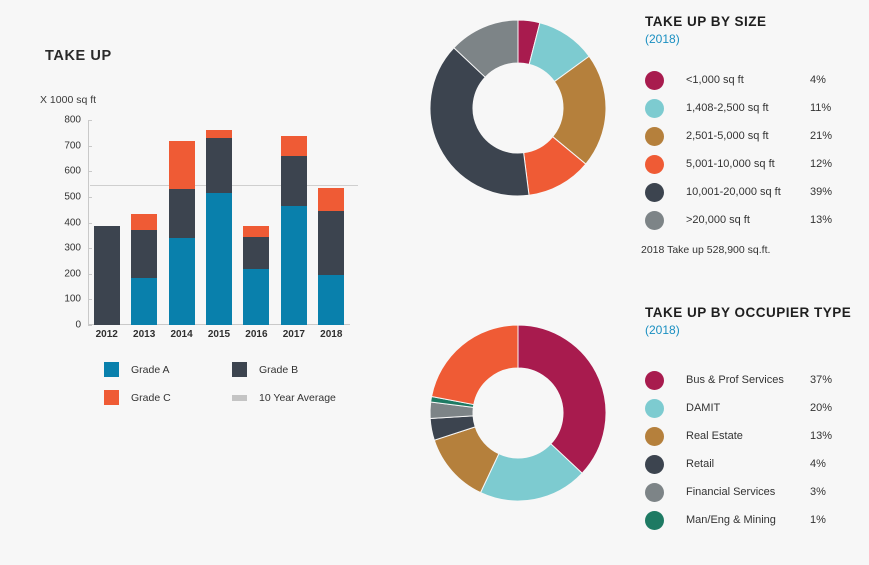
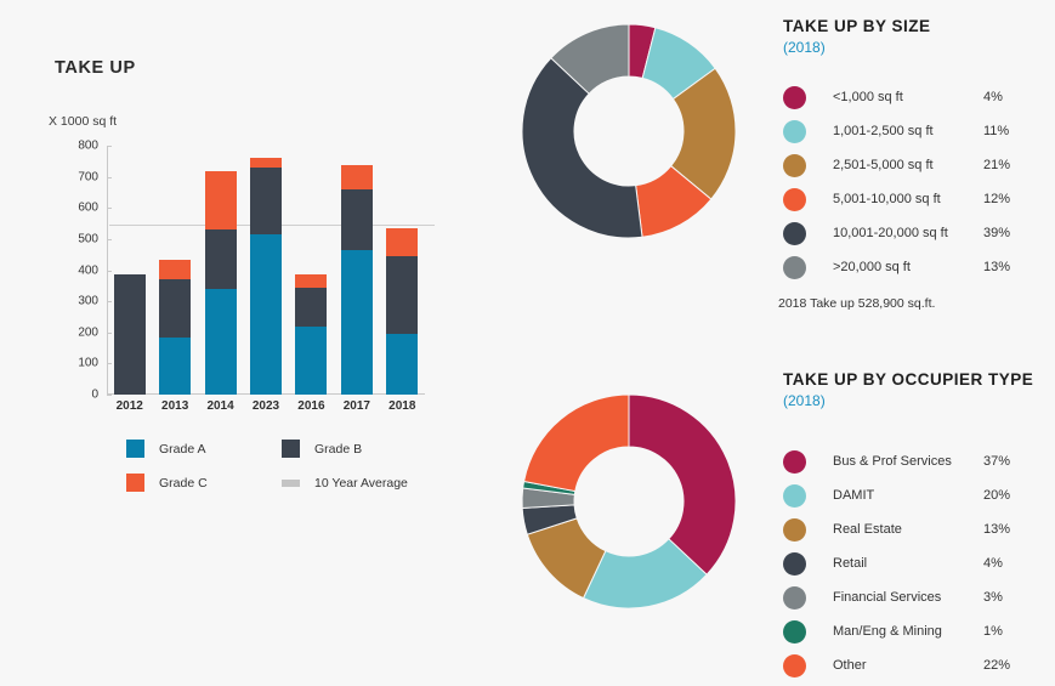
  TAKE UP
  X 1000 sq ft
  0
  100
  200
  300
  400
  500
  600
  700
  800
  2012
  2013
  2014
- 2015
+ 2023
  2016
  2017
  2018
  Grade A
  Grade B
  Grade C
  10 Year Average
  TAKE UP BY SIZE
  (2018)
  <1,000 sq ft
  4%
- 1,408-2,500 sq ft
+ 1,001-2,500 sq ft
  11%
  2,501-5,000 sq ft
  21%
  5,001-10,000 sq ft
  12%
  10,001-20,000 sq ft
  39%
  >20,000 sq ft
  13%
  2018 Take up 528,900 sq.ft.
  TAKE UP BY OCCUPIER TYPE
  (2018)
  Bus & Prof Services
  37%
  DAMIT
  20%
  Real Estate
  13%
  Retail
  4%
  Financial Services
  3%
  Man/Eng & Mining
  1%
+ Other
+ 22%
